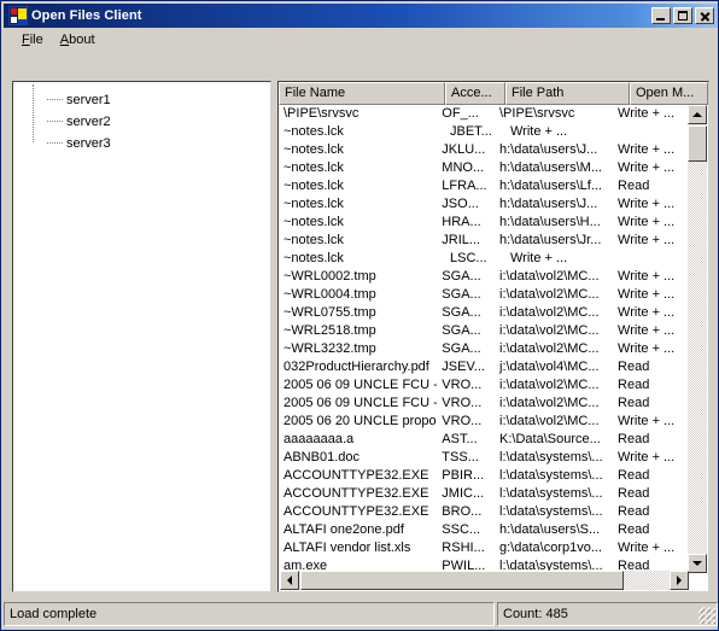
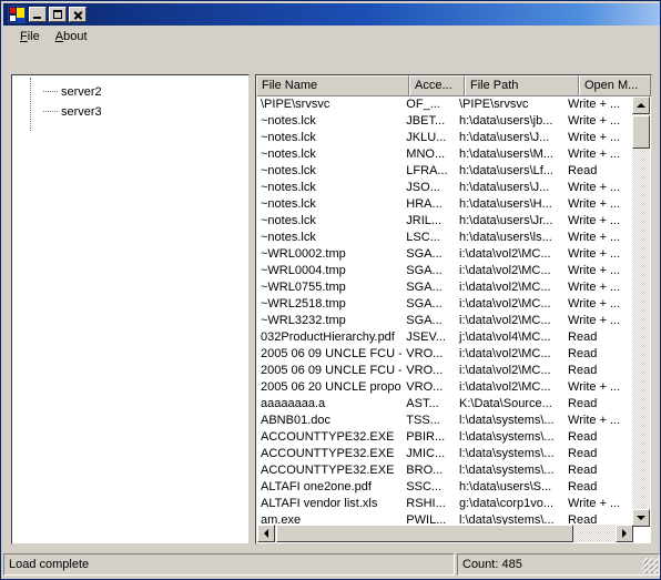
- Open Files Client
  File
  About
- server1
  server2
  server3
  File Name
  Acce...
  File Path
  Open M...
  \PIPE\srvsvc
  OF_...
  \PIPE\srvsvc
  Write + ...
  ~notes.lck
  JBET...
+ h:\data\users\jb...
  Write + ...
  ~notes.lck
  JKLU...
  h:\data\users\J...
  Write + ...
  ~notes.lck
  MNO...
  h:\data\users\M...
  Write + ...
  ~notes.lck
  LFRA...
  h:\data\users\Lf...
  Read
  ~notes.lck
  JSO...
  h:\data\users\J...
  Write + ...
  ~notes.lck
  HRA...
  h:\data\users\H...
  Write + ...
  ~notes.lck
  JRIL...
  h:\data\users\Jr...
  Write + ...
  ~notes.lck
  LSC...
+ h:\data\users\ls...
  Write + ...
  ~WRL0002.tmp
  SGA...
  i:\data\vol2\MC...
  Write + ...
  ~WRL0004.tmp
  SGA...
  i:\data\vol2\MC...
  Write + ...
  ~WRL0755.tmp
  SGA...
  i:\data\vol2\MC...
  Write + ...
  ~WRL2518.tmp
  SGA...
  i:\data\vol2\MC...
  Write + ...
  ~WRL3232.tmp
  SGA...
  i:\data\vol2\MC...
  Write + ...
  032ProductHierarchy.pdf
  JSEV...
  j:\data\vol4\MC...
  Read
  2005 06 09 UNCLE FCU -
  VRO...
  i:\data\vol2\MC...
  Read
  2005 06 09 UNCLE FCU -
  VRO...
  i:\data\vol2\MC...
  Read
  2005 06 20 UNCLE propo
  VRO...
  i:\data\vol2\MC...
  Write + ...
  aaaaaaaa.a
  AST...
  K:\Data\Source...
  Read
  ABNB01.doc
  TSS...
  l:\data\systems\...
  Write + ...
  ACCOUNTTYPE32.EXE
  PBIR...
  l:\data\systems\...
  Read
  ACCOUNTTYPE32.EXE
  JMIC...
  l:\data\systems\...
  Read
  ACCOUNTTYPE32.EXE
  BRO...
  l:\data\systems\...
  Read
  ALTAFI one2one.pdf
  SSC...
  h:\data\users\S...
  Read
  ALTAFI vendor list.xls
  RSHI...
  g:\data\corp1vo...
  Write + ...
  am.exe
  PWIL...
  l:\data\systems\...
  Read
  Load complete
  Count: 485
